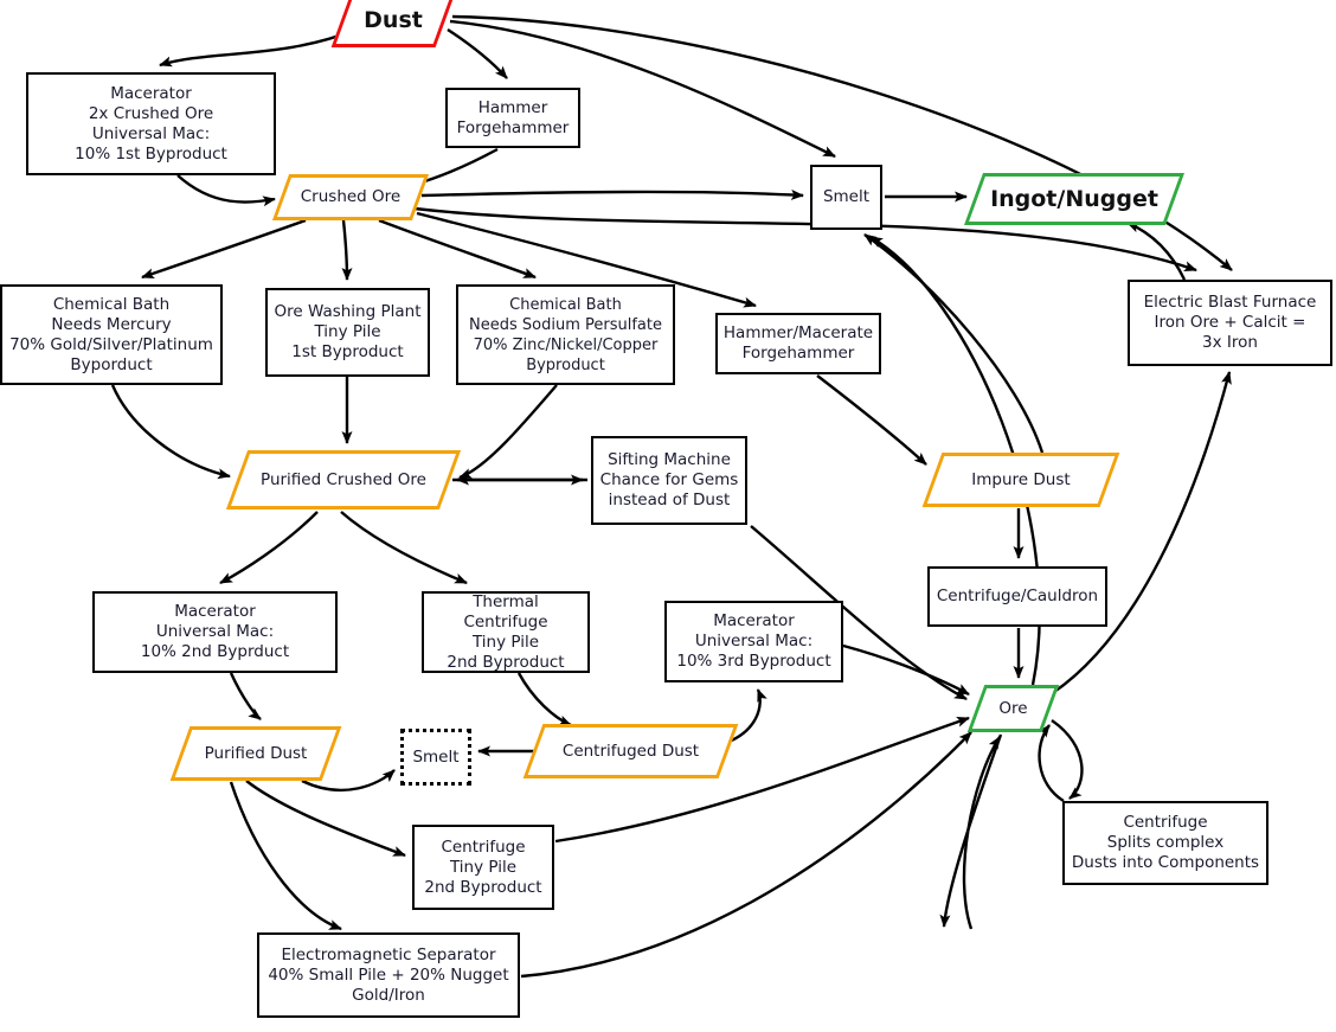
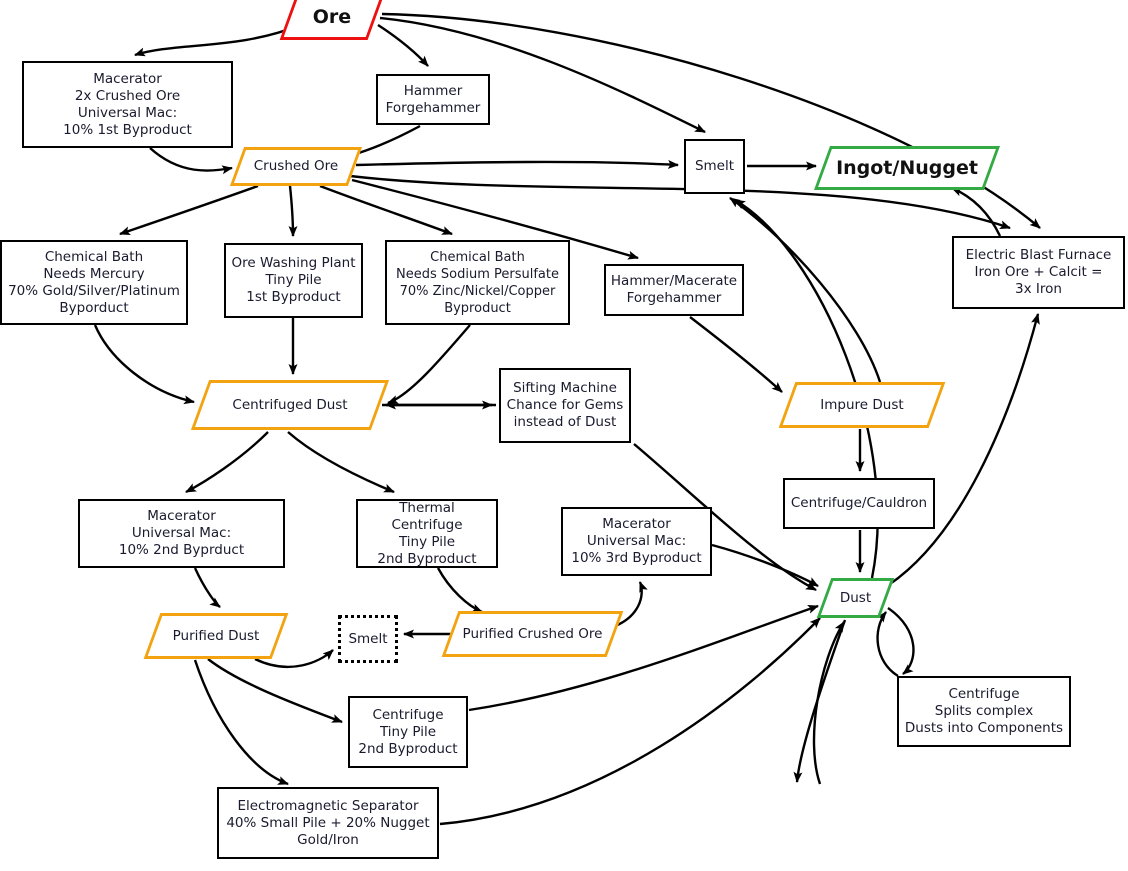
- Dust
+ Ore
  Macerator
  2x Crushed Ore
  Universal Mac:
  10% 1st Byproduct
  Hammer
  Forgehammer
  Crushed Ore
  Smelt
  Ingot/Nugget
  Chemical Bath
  Needs Mercury
  70% Gold/Silver/Platinum
  Byporduct
  Ore Washing Plant
  Tiny Pile
  1st Byproduct
  Chemical Bath
  Needs Sodium Persulfate
  70% Zinc/Nickel/Copper
  Byproduct
  Hammer/Macerate
  Forgehammer
  Electric Blast Furnace
  Iron Ore + Calcit =
  3x Iron
- Purified Crushed Ore
+ Centrifuged Dust
  Sifting Machine
  Chance for Gems
  instead of Dust
  Impure Dust
  Centrifuge/Cauldron
  Macerator
  Universal Mac:
  10% 2nd Byprduct
  Thermal Centrifuge
  Tiny Pile
  2nd Byproduct
  Macerator
  Universal Mac:
  10% 3rd Byproduct
- Ore
+ Dust
  Purified Dust
  Smelt
- Centrifuged Dust
+ Purified Crushed Ore
  Centrifuge
  Tiny Pile
  2nd Byproduct
  Centrifuge
  Splits complex
  Dusts into Components
  Electromagnetic Separator
  40% Small Pile + 20% Nugget
  Gold/Iron
